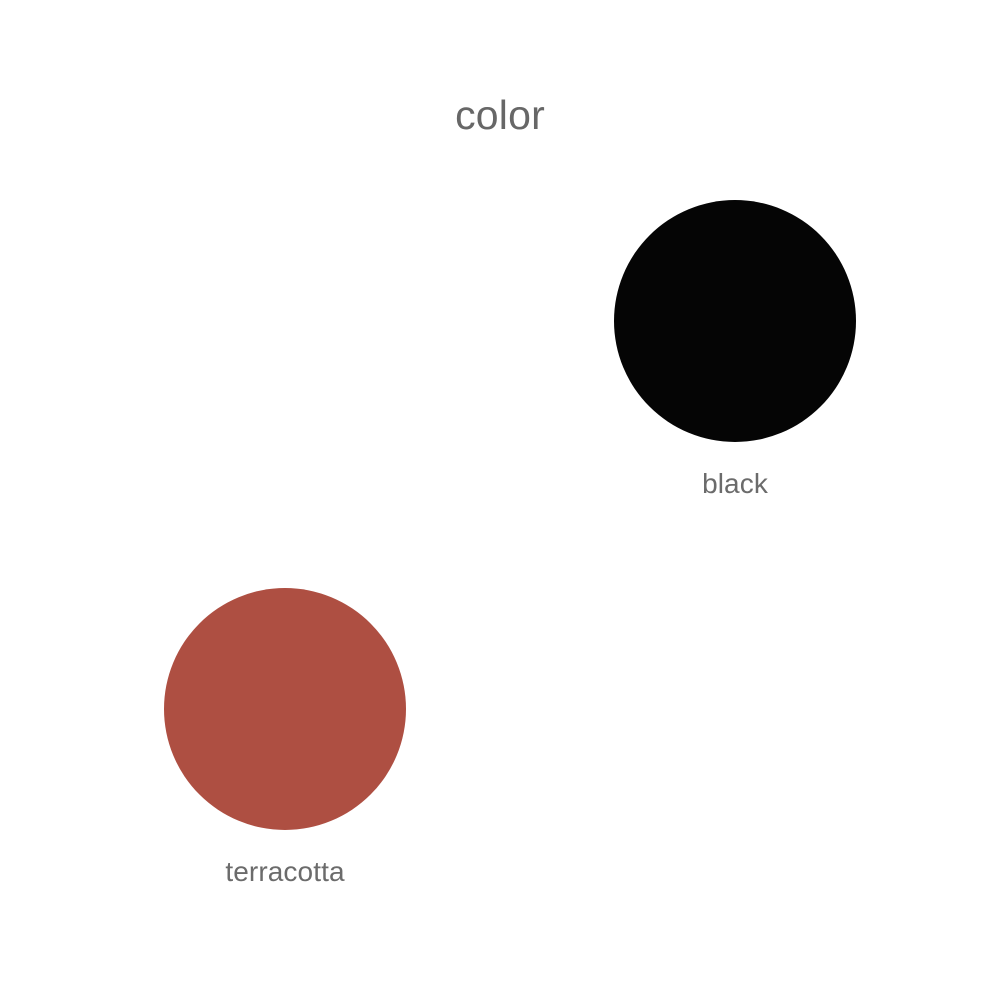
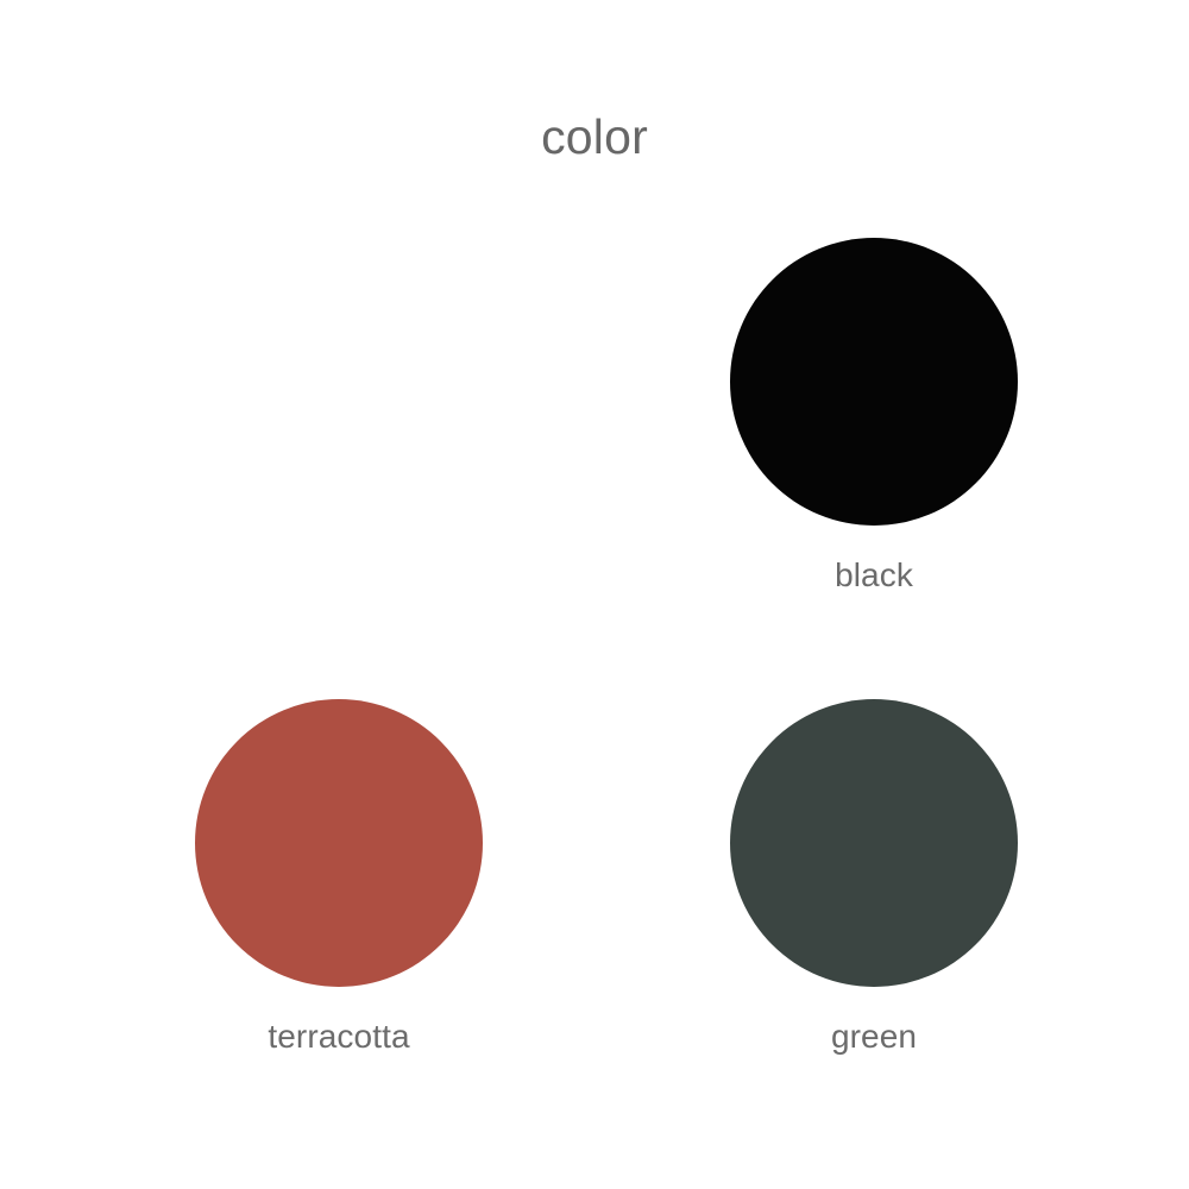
  color
  black
  terracotta
+ green
